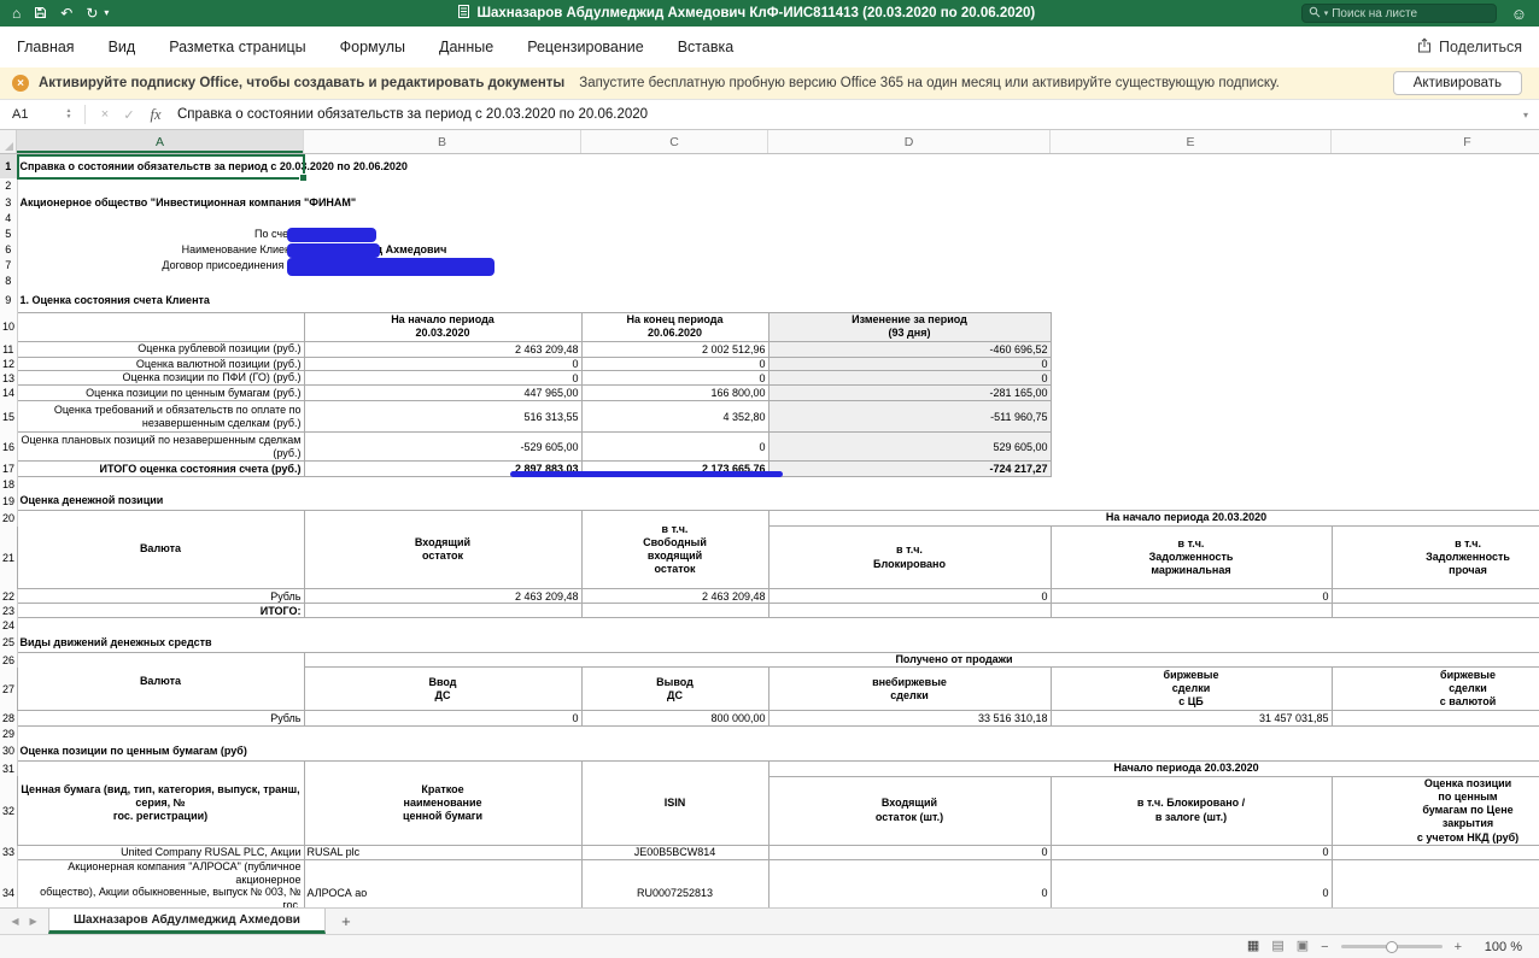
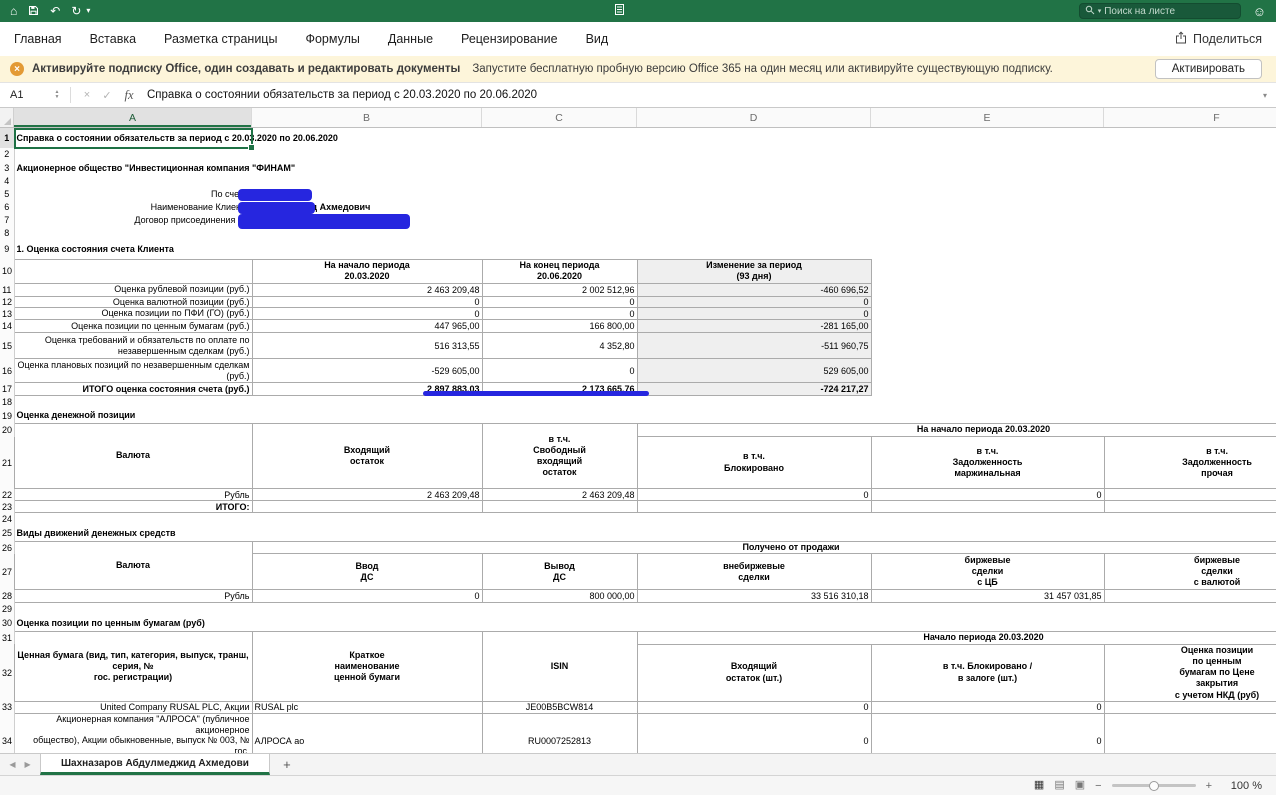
  ⌂
  ↶
  ↻
  ▾
- Шахназаров Абдулмеджид Ахмедович КлФ-ИИС811413 (20.03.2020 по 20.06.2020)
  Поиск на листе
  ☺
  Главная
- Вид
+ Вставка
  Разметка страницы
  Формулы
  Данные
  Рецензирование
- Вставка
+ Вид
  Поделиться
  ×
- Активируйте подписку Office, чтобы создавать и редактировать документы
+ Активируйте подписку Office, один создавать и редактировать документы
  Запустите бесплатную пробную версию Office 365 на один месяц или активируйте существующую подписку.
  Активировать
  A1
  ×
  ✓
  fx
  Справка о состоянии обязательств за период с 20.03.2020 по 20.06.2020
  ▾
  A
  B
  C
  D
  E
  F
  2
  3	Акционерное общество "Инвестиционная компания "ФИНАМ"
  4
  7	Договор присоединения
  8
  9	1. Оценка состояния счета Клиента
  10		На начало периода 20.03.2020	На конец периода 20.06.2020	Изменение за период (93 дня)
  11	Оценка рублевой позиции (руб.)	2 463 209,48	2 002 512,96	-460 696,52
  12	Оценка валютной позиции (руб.)	0	0	0
  13	Оценка позиции по ПФИ (ГО) (руб.)	0	0	0
  14	Оценка позиции по ценным бумагам (руб.)	447 965,00	166 800,00	-281 165,00
  15	Оценка требований и обязательств по оплате по незавершенным сделкам (руб.)	516 313,55	4 352,80	-511 960,75
  16	Оценка плановых позиций по незавершенным сделкам (руб.)	-529 605,00	0	529 605,00
  17	ИТОГО оценка состояния счета (руб.)	2 897 883,03	2 173 665,76	-724 217,27
  18
  19	Оценка денежной позиции
  20	Валюта	Входящий остаток	в т.ч. Свободный входящий остаток	На начало периода 20.03.2020
  21	в т.ч. Блокировано	в т.ч. Задолженность маржинальная	в т.ч. Задолженность прочая
  22	Рубль	2 463 209,48	2 463 209,48	0	0
  23	ИТОГО:
  24
  25	Виды движений денежных средств
  26	Валюта	Получено от продажи
  27	Ввод ДС	Вывод ДС	внебиржевые сделки	биржевые сделки с ЦБ	биржевые сделки с валютой
  28	Рубль	0	800 000,00	33 516 310,18	31 457 031,85
  29
  30	Оценка позиции по ценным бумагам (руб)
  31	Ценная бумага (вид, тип, категория, выпуск, транш, серия, № гос. регистрации)	Краткое наименование ценной бумаги	ISIN	Начало периода 20.03.2020
  32	Входящий остаток (шт.)	в т.ч. Блокировано / в залоге (шт.)	Оценка позиции по ценным бумагам по Цене закрытия с учетом НКД (руб)
  33	United Company RUSAL PLC, Акции	RUSAL plc	JE00B5BCW814	0	0
  34	Акционерная компания "АЛРОСА" (публичное акционерное общество), Акции обыкновенные, выпуск № 003, № гос.	АЛРОСА ао	RU0007252813	0	0
  ◀
  ▶
  Шахназаров Абдулмеджид Ахмедови
  +
  ▦
  ▤
  ▣
  −
  +
  100 %
